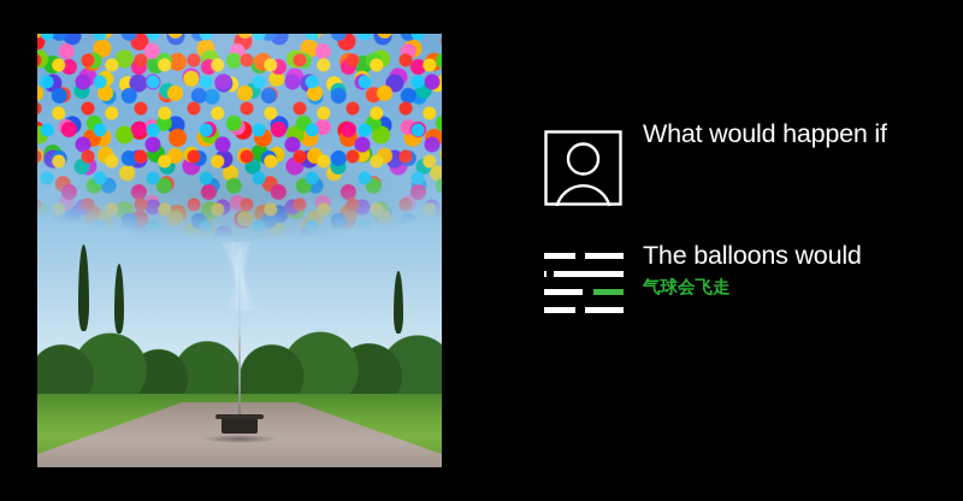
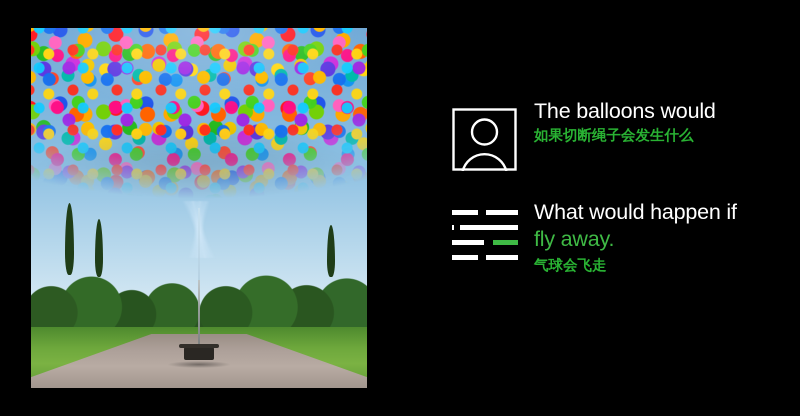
- What would happen if
+ The balloons would
+ 如果切断绳子会发生什么
- The balloons would
+ What would happen if
+ fly away.
  气球会飞走
